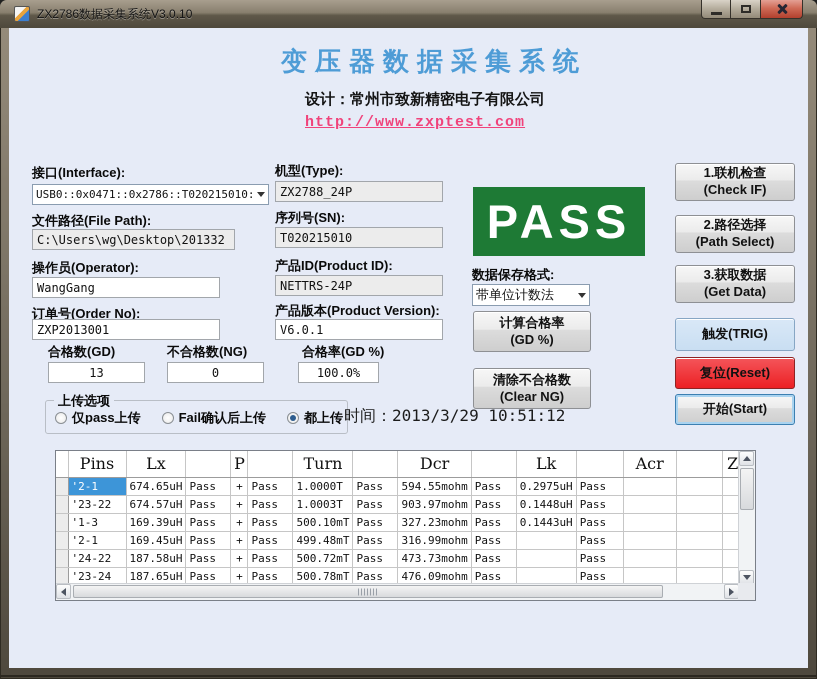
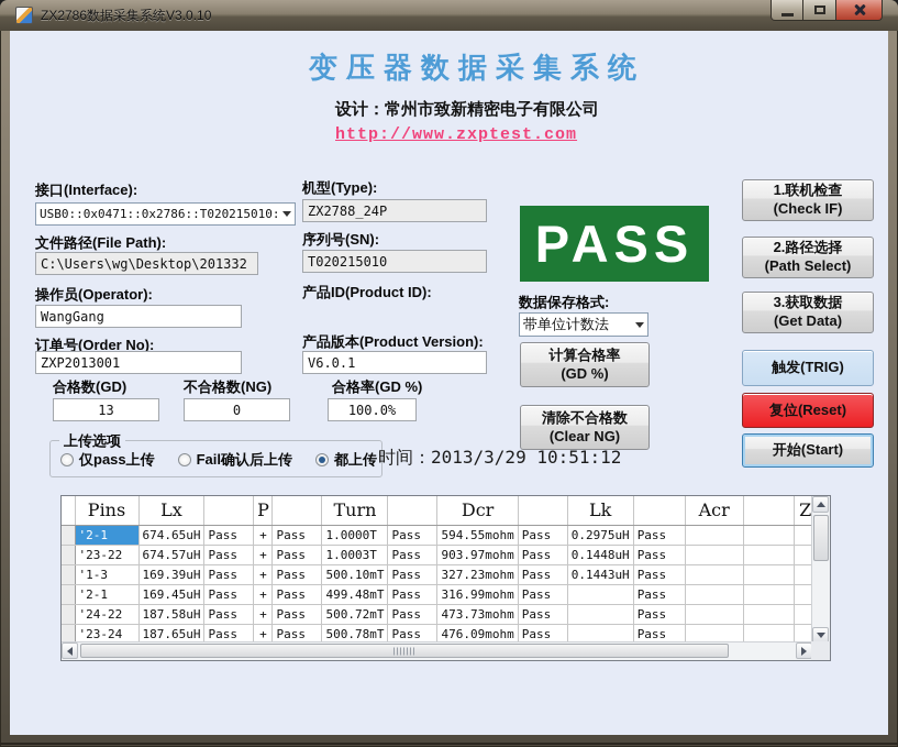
  ZX2786数据采集系统V3.0.10
  变压器数据采集系统
  设计：常州市致新精密电子有限公司
  http://www.zxptest.com
  接口(Interface):
  USB0::0x0471::0x2786::T020215010:
  文件路径(File Path):
  C:\Users\wg\Desktop\201332
  操作员(Operator):
  WangGang
  订单号(Order No):
  ZXP2013001
  合格数(GD)
  13
  不合格数(NG)
  0
  合格率(GD %)
  100.0%
  上传选项
  仅pass上传
  Fail确认后上传
  都上传
  时间：2013/3/29 10:51:12
  机型(Type):
  ZX2788_24P
  序列号(SN):
  T020215010
  产品ID(Product ID):
- NETTRS-24P
  产品版本(Product Version):
  V6.0.1
  PASS
  数据保存格式:
  带单位计数法
  计算合格率
  (GD %)
  清除不合格数
  (Clear NG)
  1.联机检查
  (Check IF)
  2.路径选择
  (Path Select)
  3.获取数据
  (Get Data)
  触发(TRIG)
  复位(Reset)
  开始(Start)
  	Pins	Lx		P		Turn		Dcr		Lk		Acr		Z
  	'2-1	674.65uH	Pass	+	Pass	1.0000T	Pass	594.55mohm	Pass	0.2975uH	Pass
  	'23-22	674.57uH	Pass	+	Pass	1.0003T	Pass	903.97mohm	Pass	0.1448uH	Pass
  	'1-3	169.39uH	Pass	+	Pass	500.10mT	Pass	327.23mohm	Pass	0.1443uH	Pass
  	'2-1	169.45uH	Pass	+	Pass	499.48mT	Pass	316.99mohm	Pass		Pass
  	'24-22	187.58uH	Pass	+	Pass	500.72mT	Pass	473.73mohm	Pass		Pass
  	'23-24	187.65uH	Pass	+	Pass	500.78mT	Pass	476.09mohm	Pass		Pass
